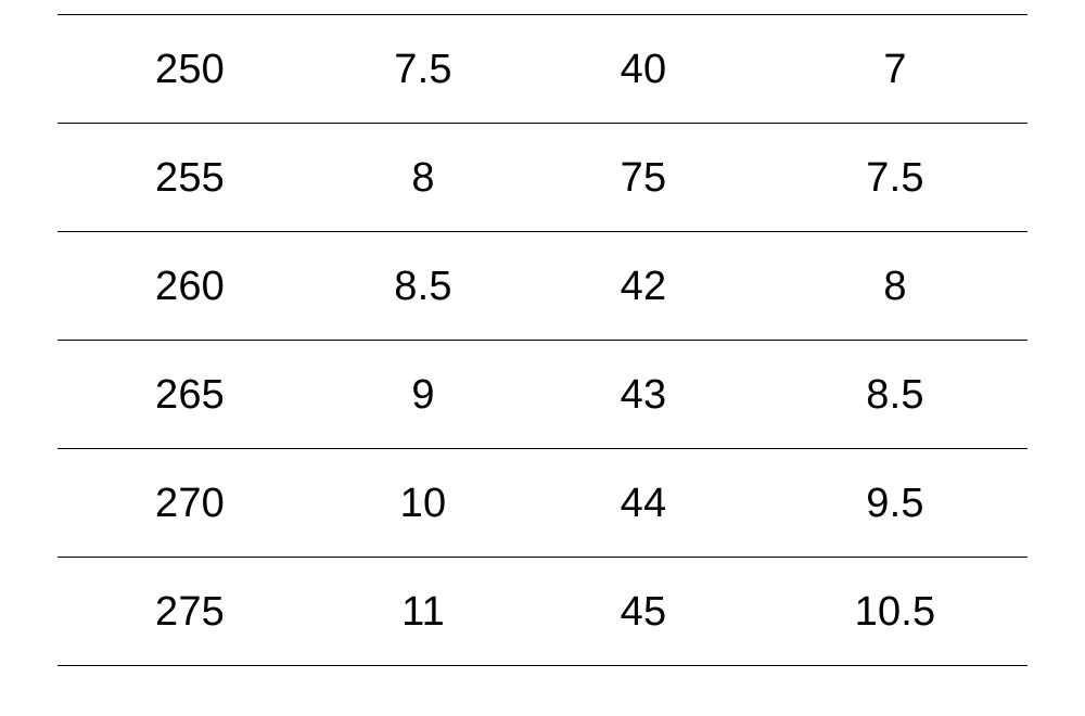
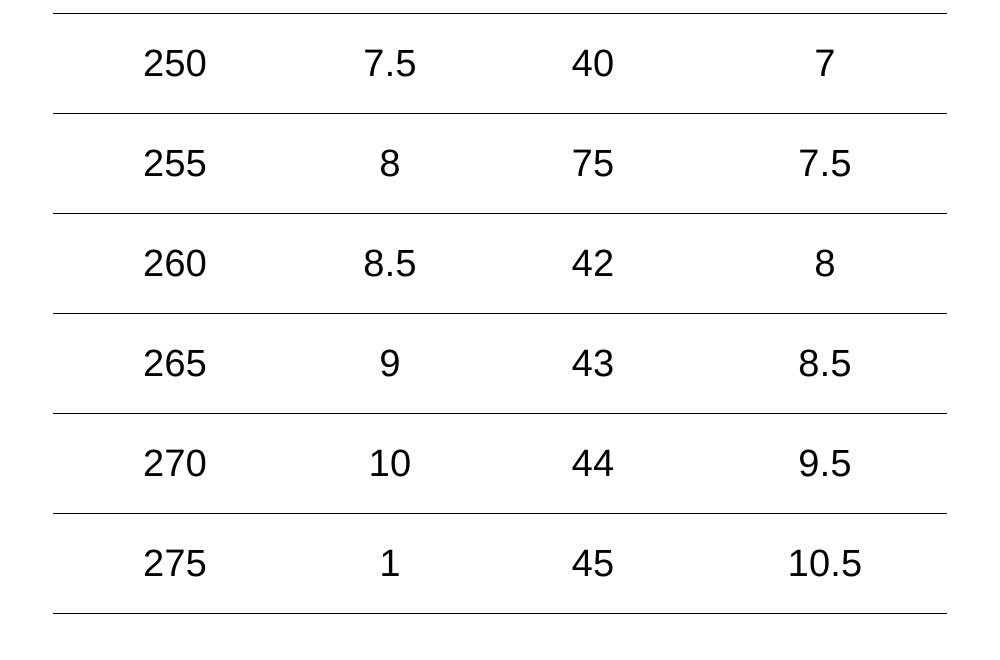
  250	7.5	40	7
  255	8	75	7.5
  260	8.5	42	8
  265	9	43	8.5
  270	10	44	9.5
- 275	11	45	10.5
+ 275	1	45	10.5
